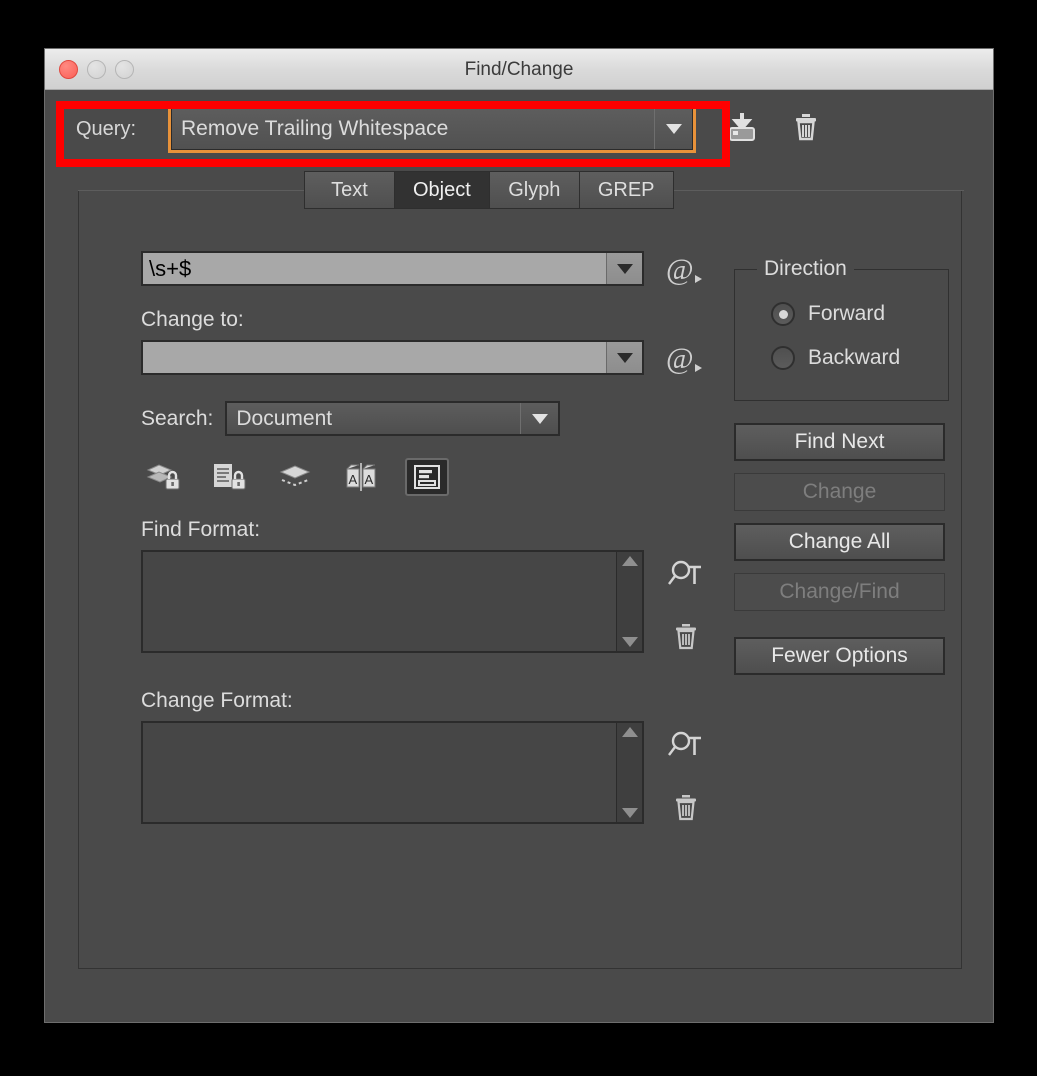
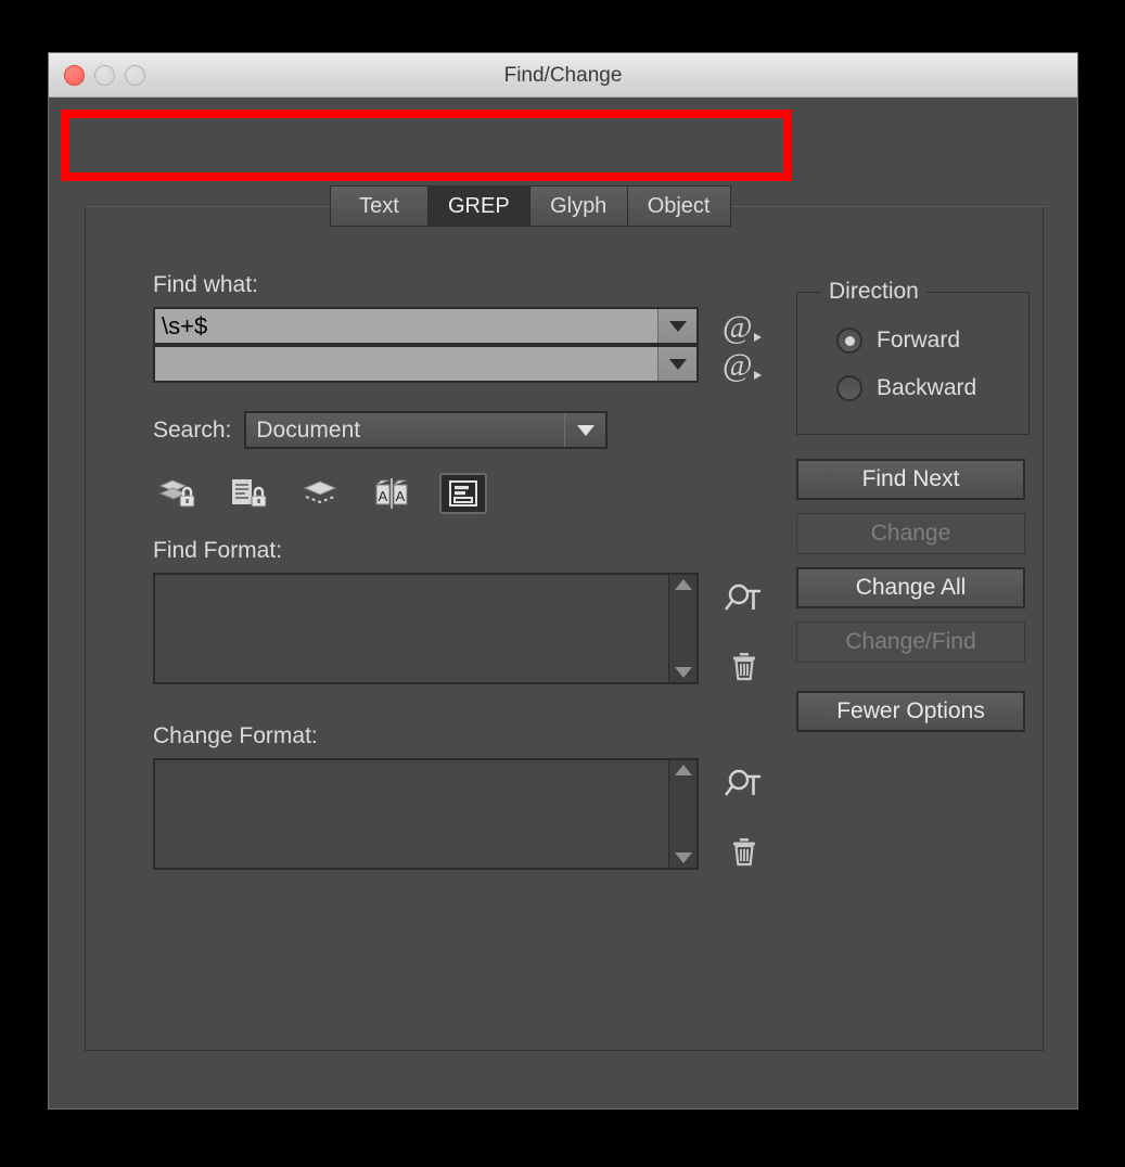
  Find/Change
- Query:
- Remove Trailing Whitespace
  Text
- Object
+ GREP
  Glyph
- GREP
+ Object
+ Find what:
  \s+$
  @
- Change to:
  @
  Search:
  Document
  A
  A
  Find Format:
  Change Format:
  Direction
  Forward
  Backward
  Find Next
  Change
  Change All
  Change/Find
  Fewer Options
